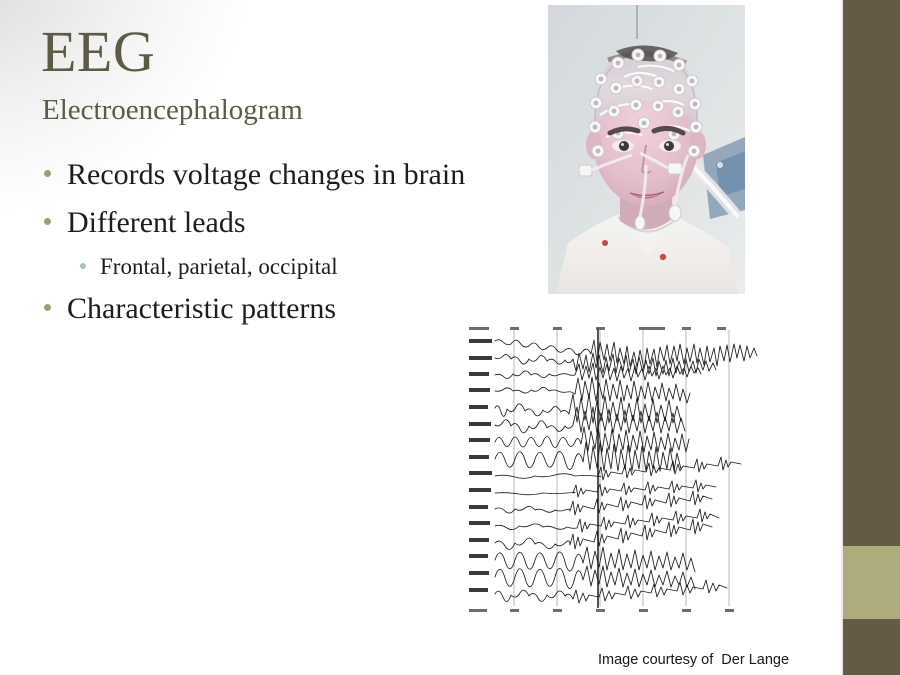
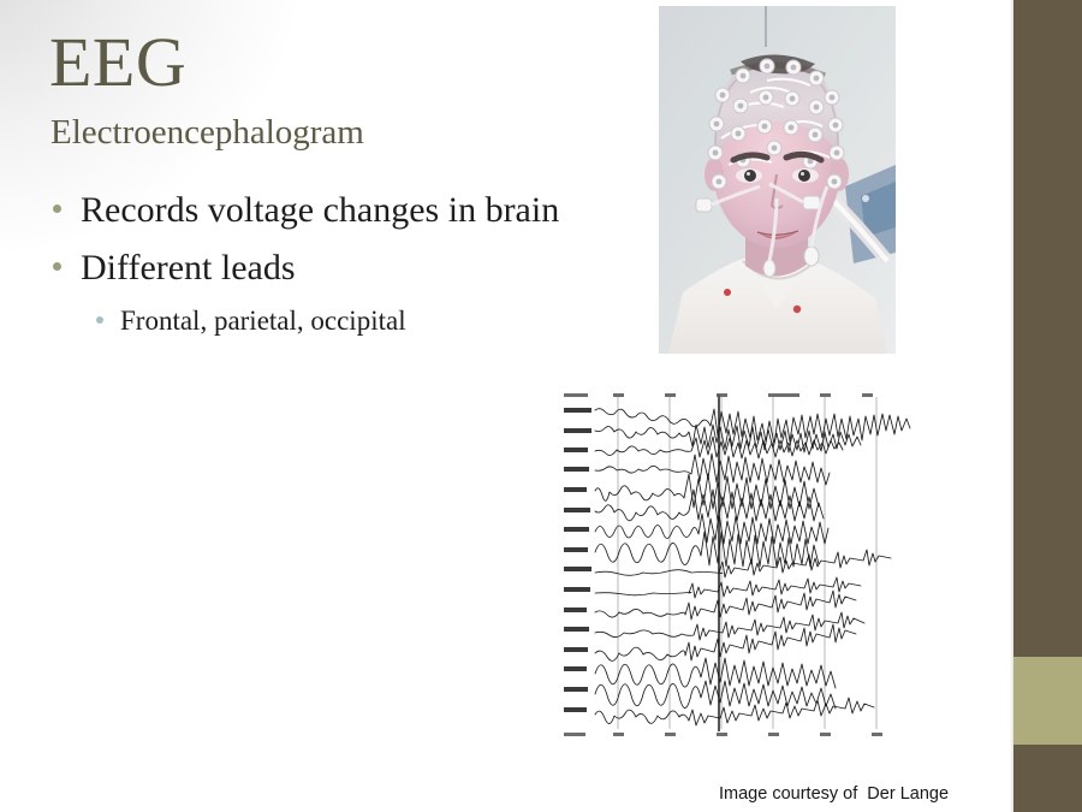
  EEG
  Electroencephalogram
  Records voltage changes in brain
  Different leads
  Frontal, parietal, occipital
- Characteristic patterns
  Image courtesy of Der Lange
